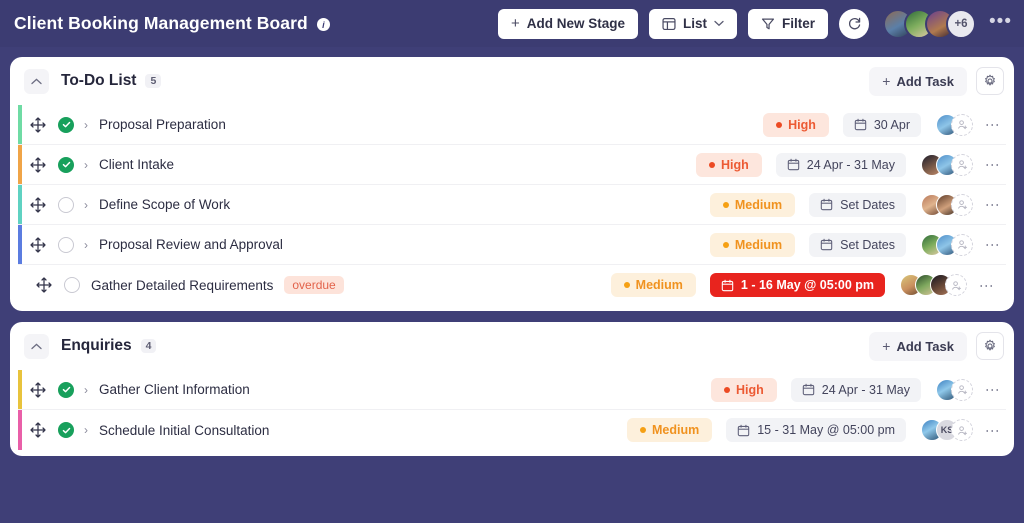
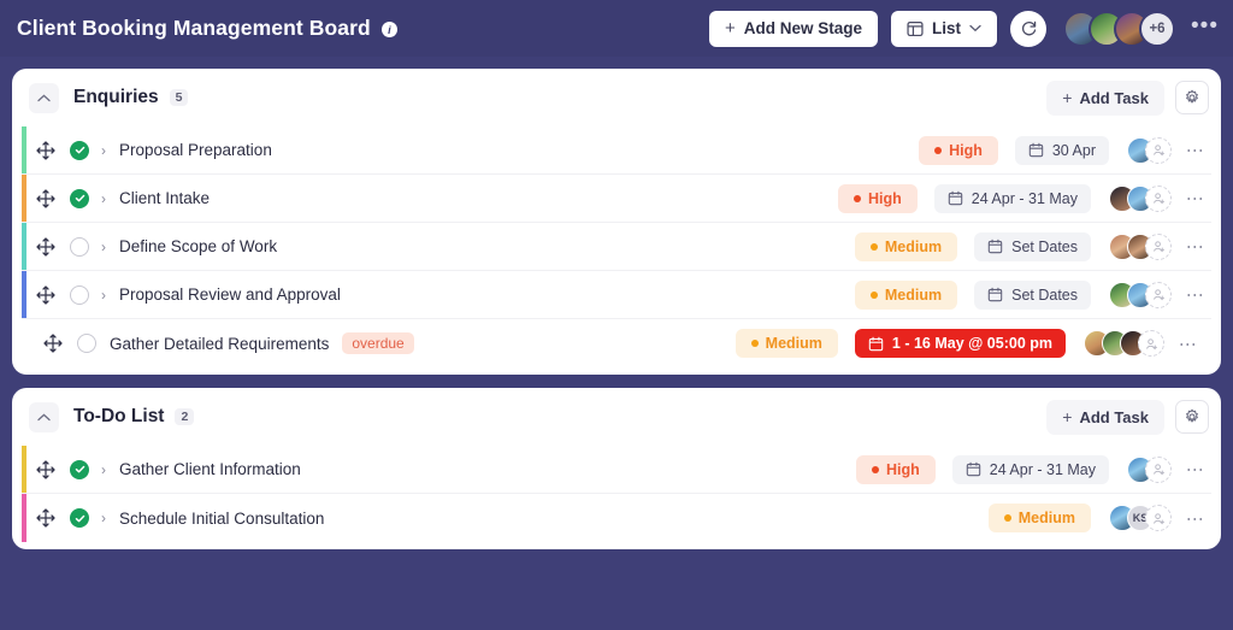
  Client Booking Management Board
  i
  +
  Add New Stage
  List
- Filter
  +6
  •••
- To-Do List
+ Enquiries
  5
  +
  Add Task
  ›
  Proposal Preparation
  High
  30 Apr
  ›
  Client Intake
  High
  24 Apr - 31 May
  ›
  Define Scope of Work
  Medium
  Set Dates
  ›
  Proposal Review and Approval
  Medium
  Set Dates
  Gather Detailed Requirements
  overdue
  Medium
  1 - 16 May @ 05:00 pm
- Enquiries
+ To-Do List
- 4
+ 2
  +
  Add Task
  ›
  Gather Client Information
  High
  24 Apr - 31 May
  ›
  Schedule Initial Consultation
  Medium
- 15 - 31 May @ 05:00 pm
